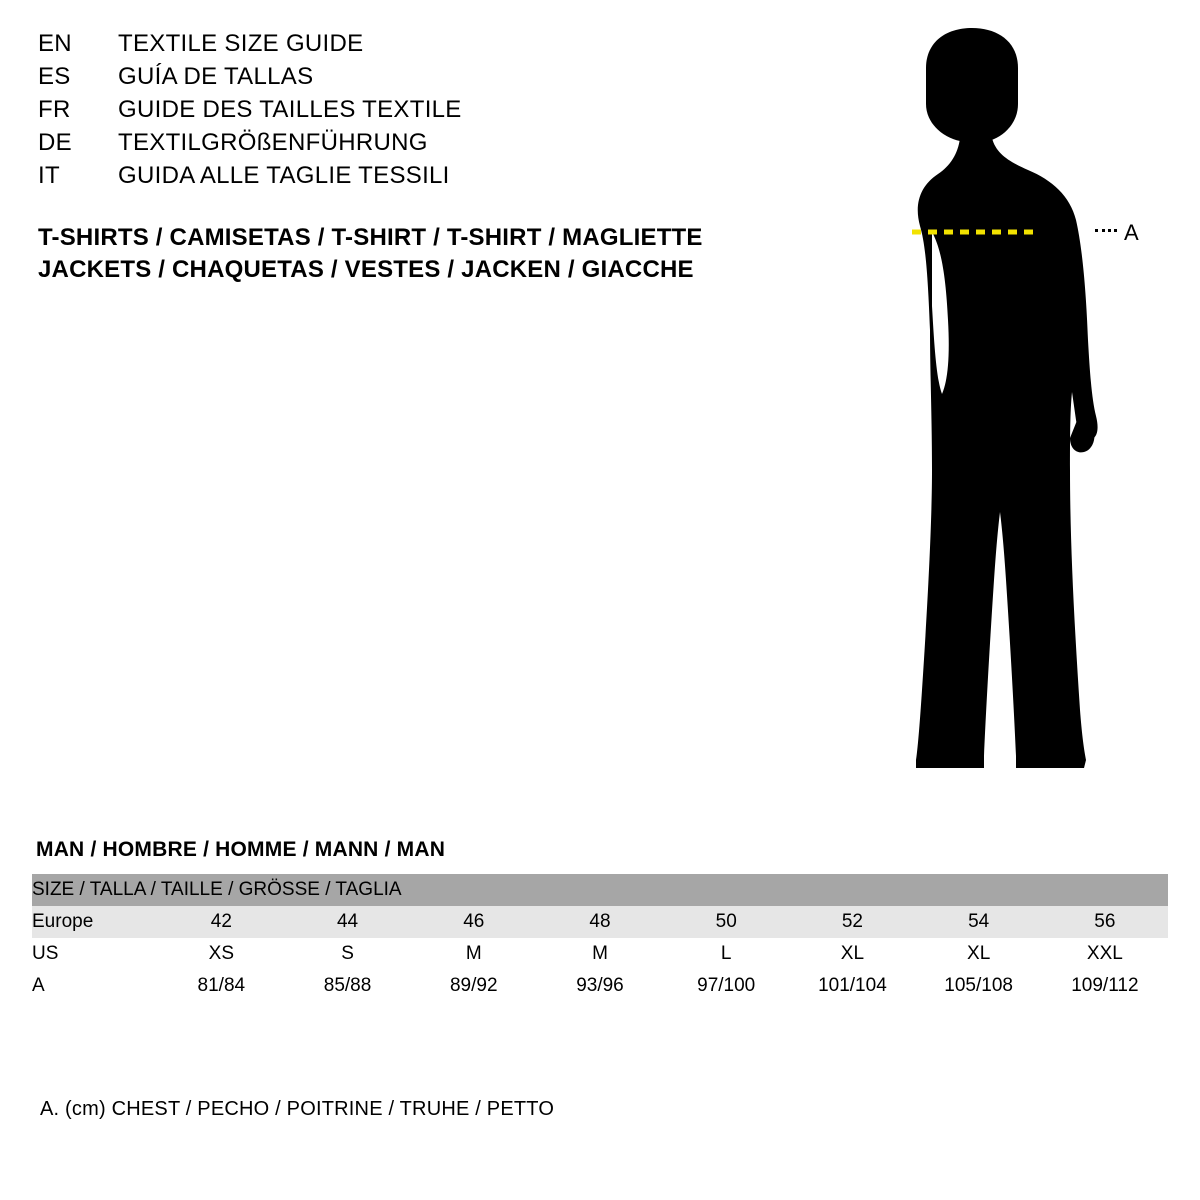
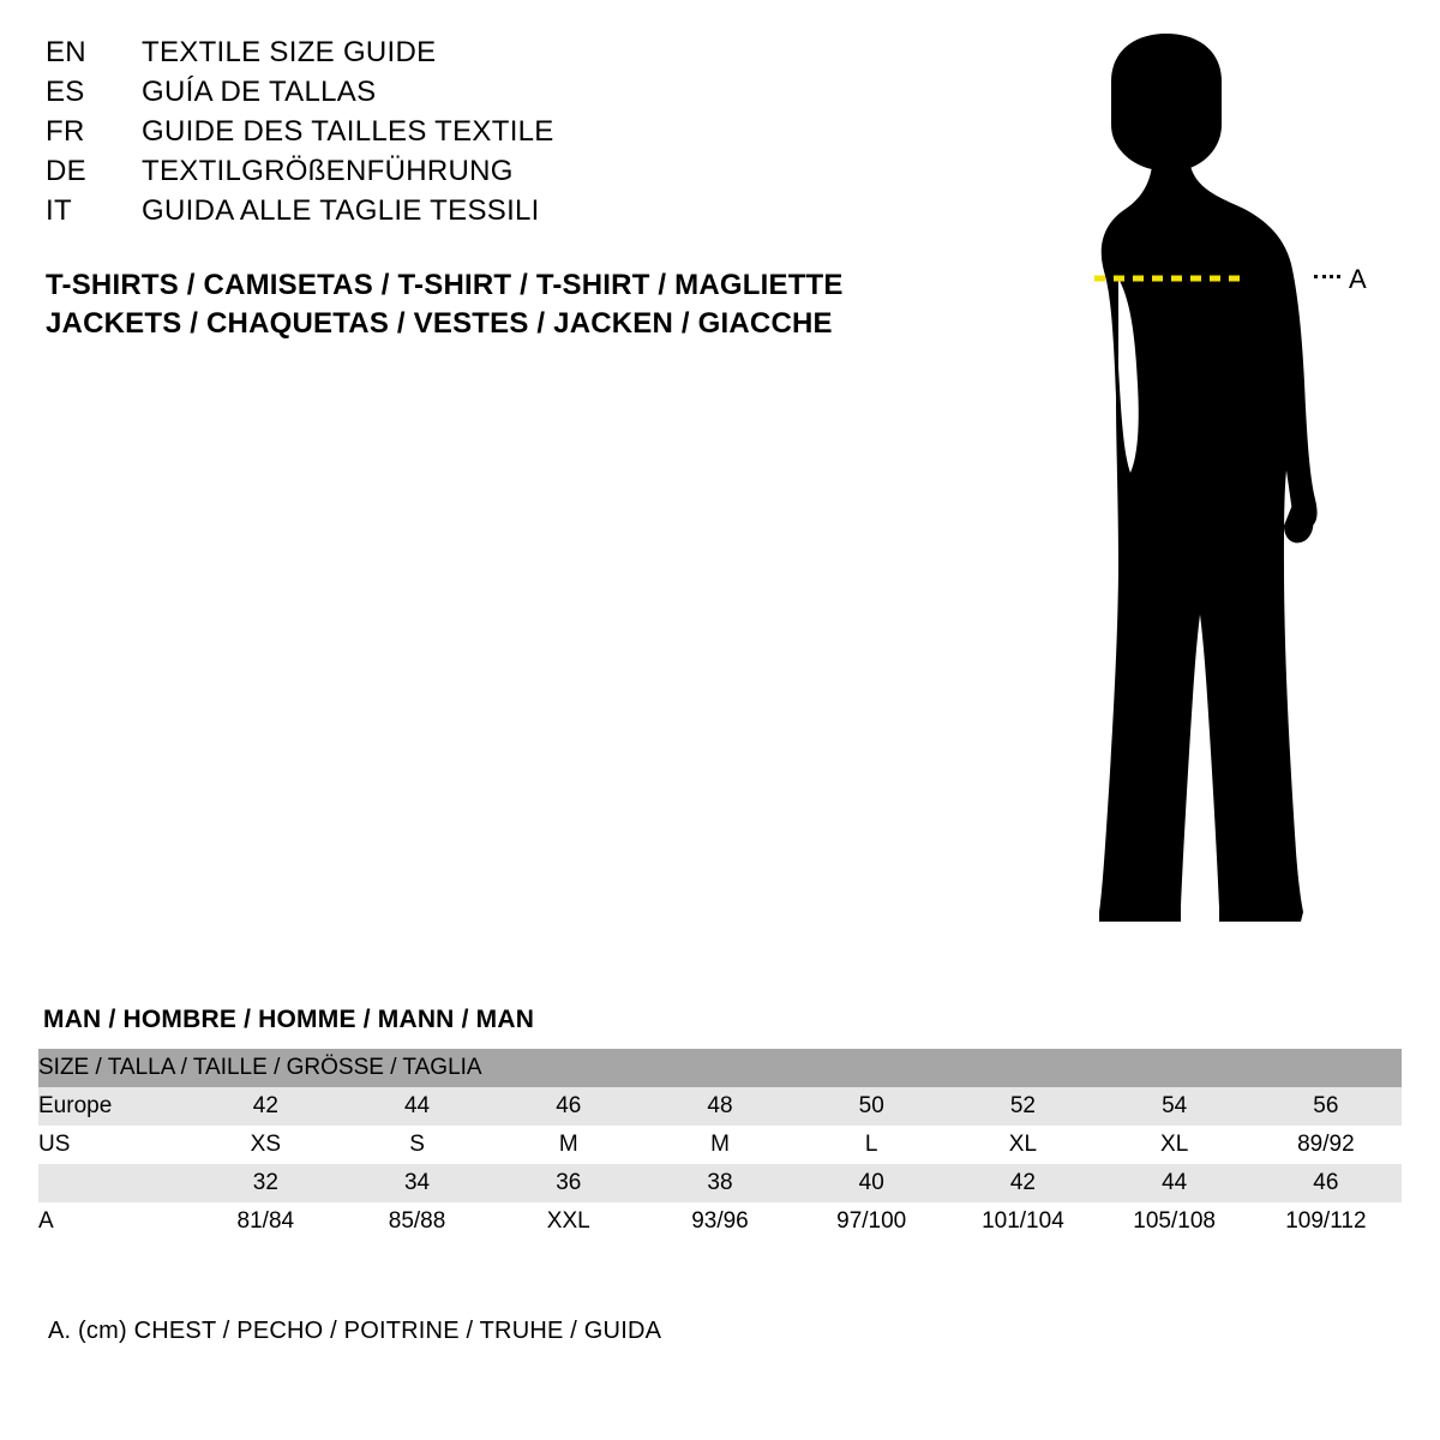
  EN
  TEXTILE SIZE GUIDE
  ES
  GUÍA DE TALLAS
  FR
  GUIDE DES TAILLES TEXTILE
  DE
  TEXTILGRÖßENFÜHRUNG
  IT
  GUIDA ALLE TAGLIE TESSILI
  T-SHIRTS / CAMISETAS / T-SHIRT / T-SHIRT / MAGLIETTE
  JACKETS / CHAQUETAS / VESTES / JACKEN / GIACCHE
  A
  MAN / HOMBRE / HOMME / MANN / MAN
  SIZE / TALLA / TAILLE / GRÖSSE / TAGLIA
  Europe	42	44	46	48	50	52	54	56
- US	XS	S	M	M	L	XL	XL	XXL
+ US	XS	S	M	M	L	XL	XL	89/92
+ 	32	34	36	38	40	42	44	46
- A	81/84	85/88	89/92	93/96	97/100	101/104	105/108	109/112
+ A	81/84	85/88	XXL	93/96	97/100	101/104	105/108	109/112
- A. (cm) CHEST / PECHO / POITRINE / TRUHE / PETTO
+ A. (cm) CHEST / PECHO / POITRINE / TRUHE / GUIDA
